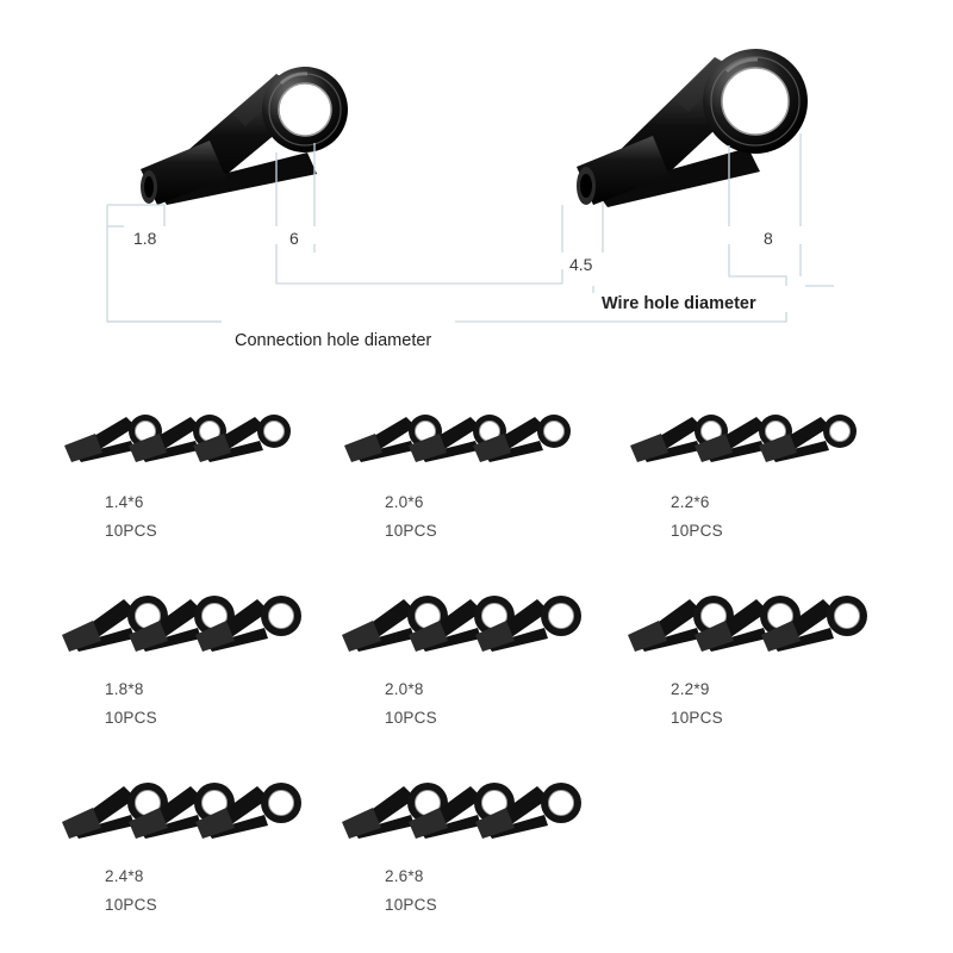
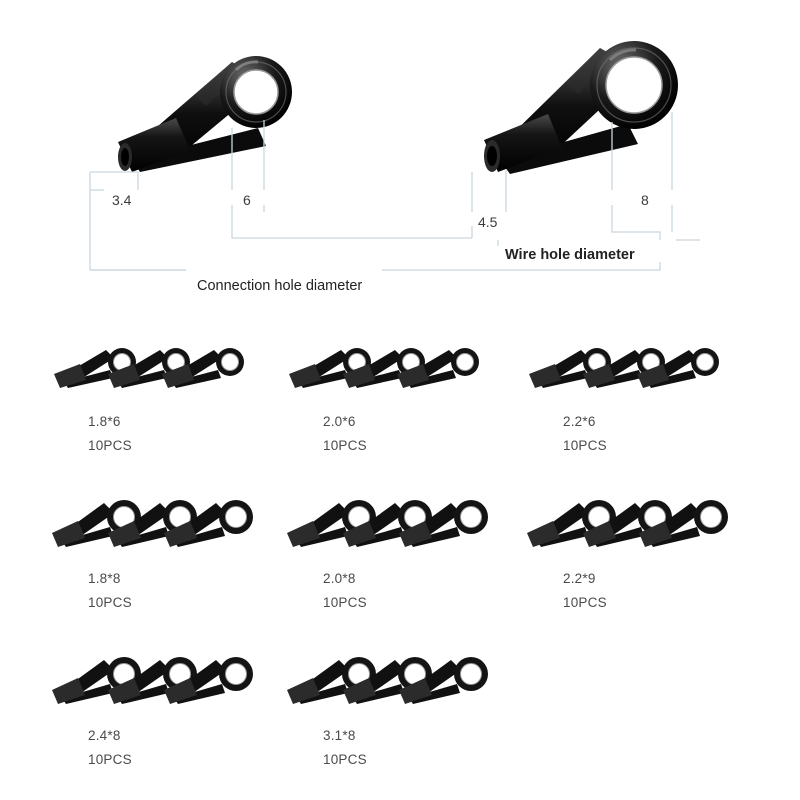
- 1.8
+ 3.4
  6
  4.5
  8
  Wire hole diameter
  Connection hole diameter
- 1.4*6
+ 1.8*6
  10PCS
  2.0*6
  10PCS
  2.2*6
  10PCS
  1.8*8
  10PCS
  2.0*8
  10PCS
  2.2*9
  10PCS
  2.4*8
  10PCS
- 2.6*8
+ 3.1*8
  10PCS
